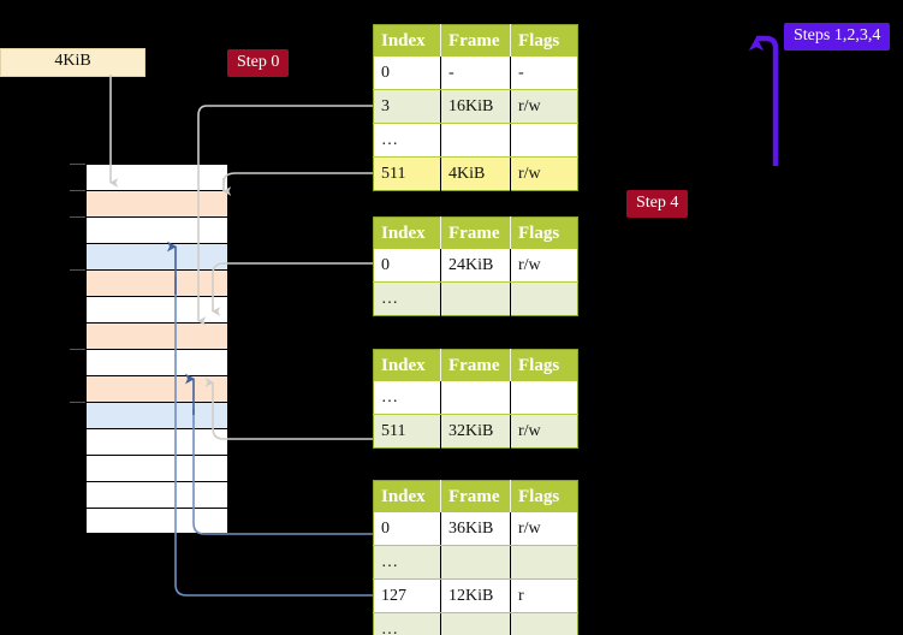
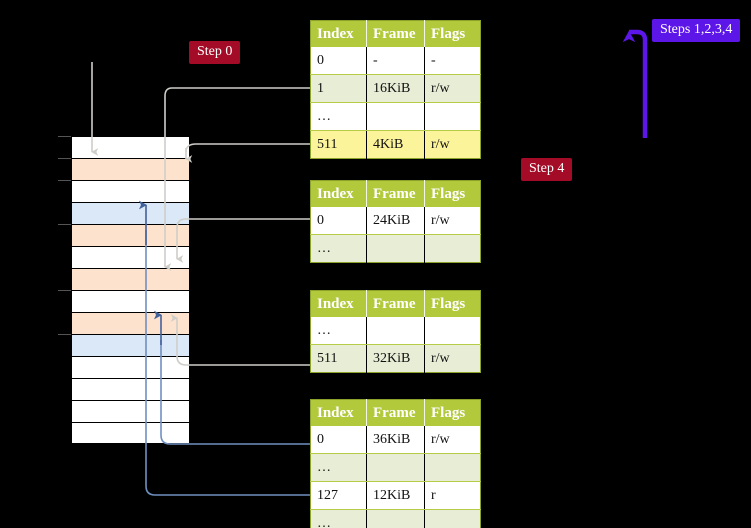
- 4KiB
  Step 0
  Steps 1,2,3,4
  Step 4
  Index	Frame	Flags
  0	-	-
- 3	16KiB	r/w
+ 1	16KiB	r/w
  …
  511	4KiB	r/w
  Index	Frame	Flags
  0	24KiB	r/w
  …
  Index	Frame	Flags
  …
  511	32KiB	r/w
  Index	Frame	Flags
  0	36KiB	r/w
  …
  127	12KiB	r
  …
